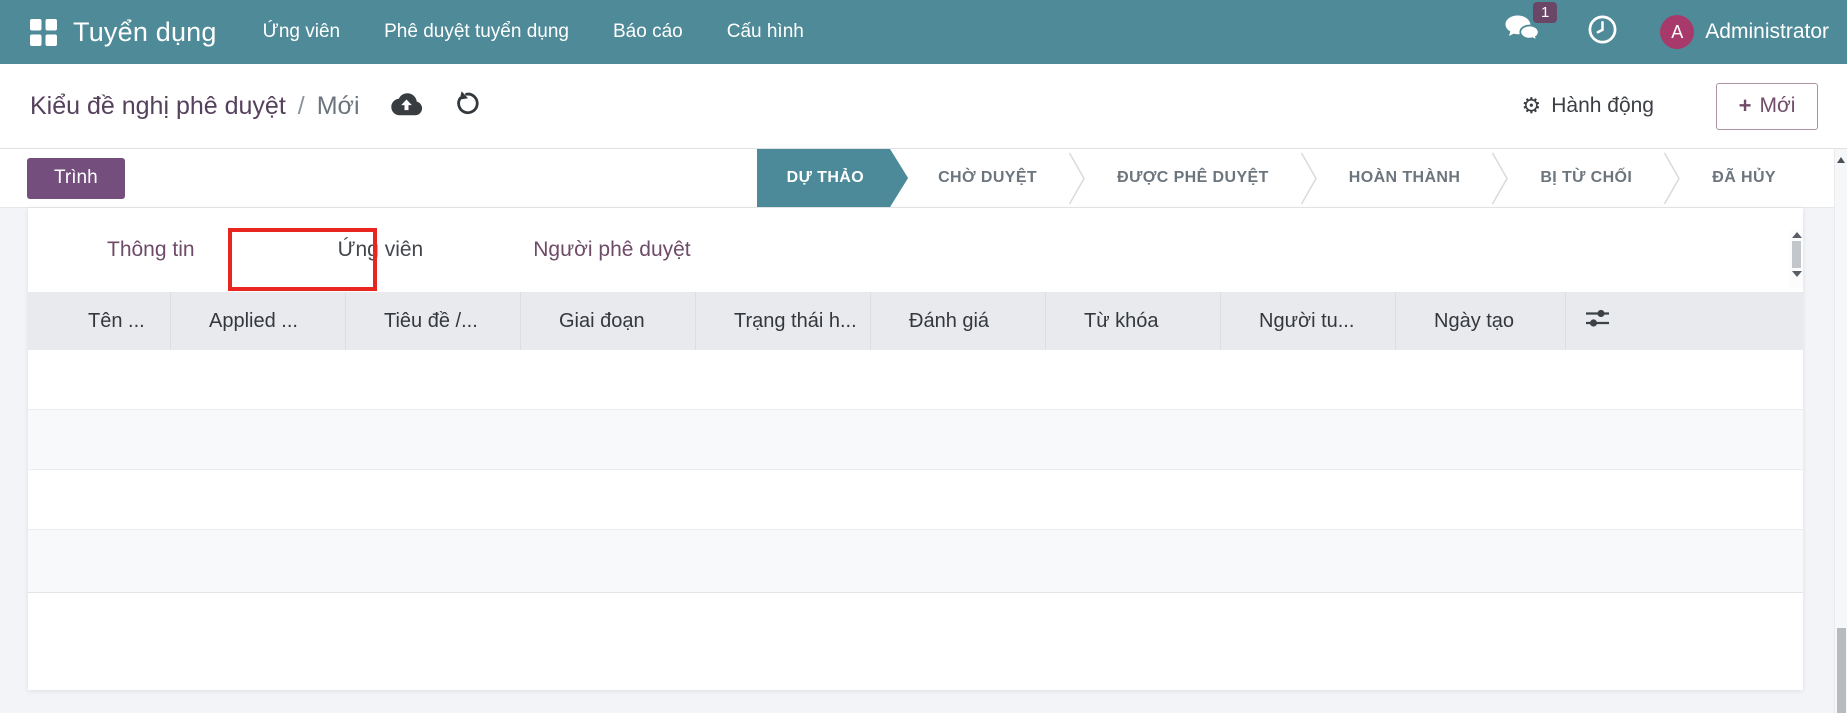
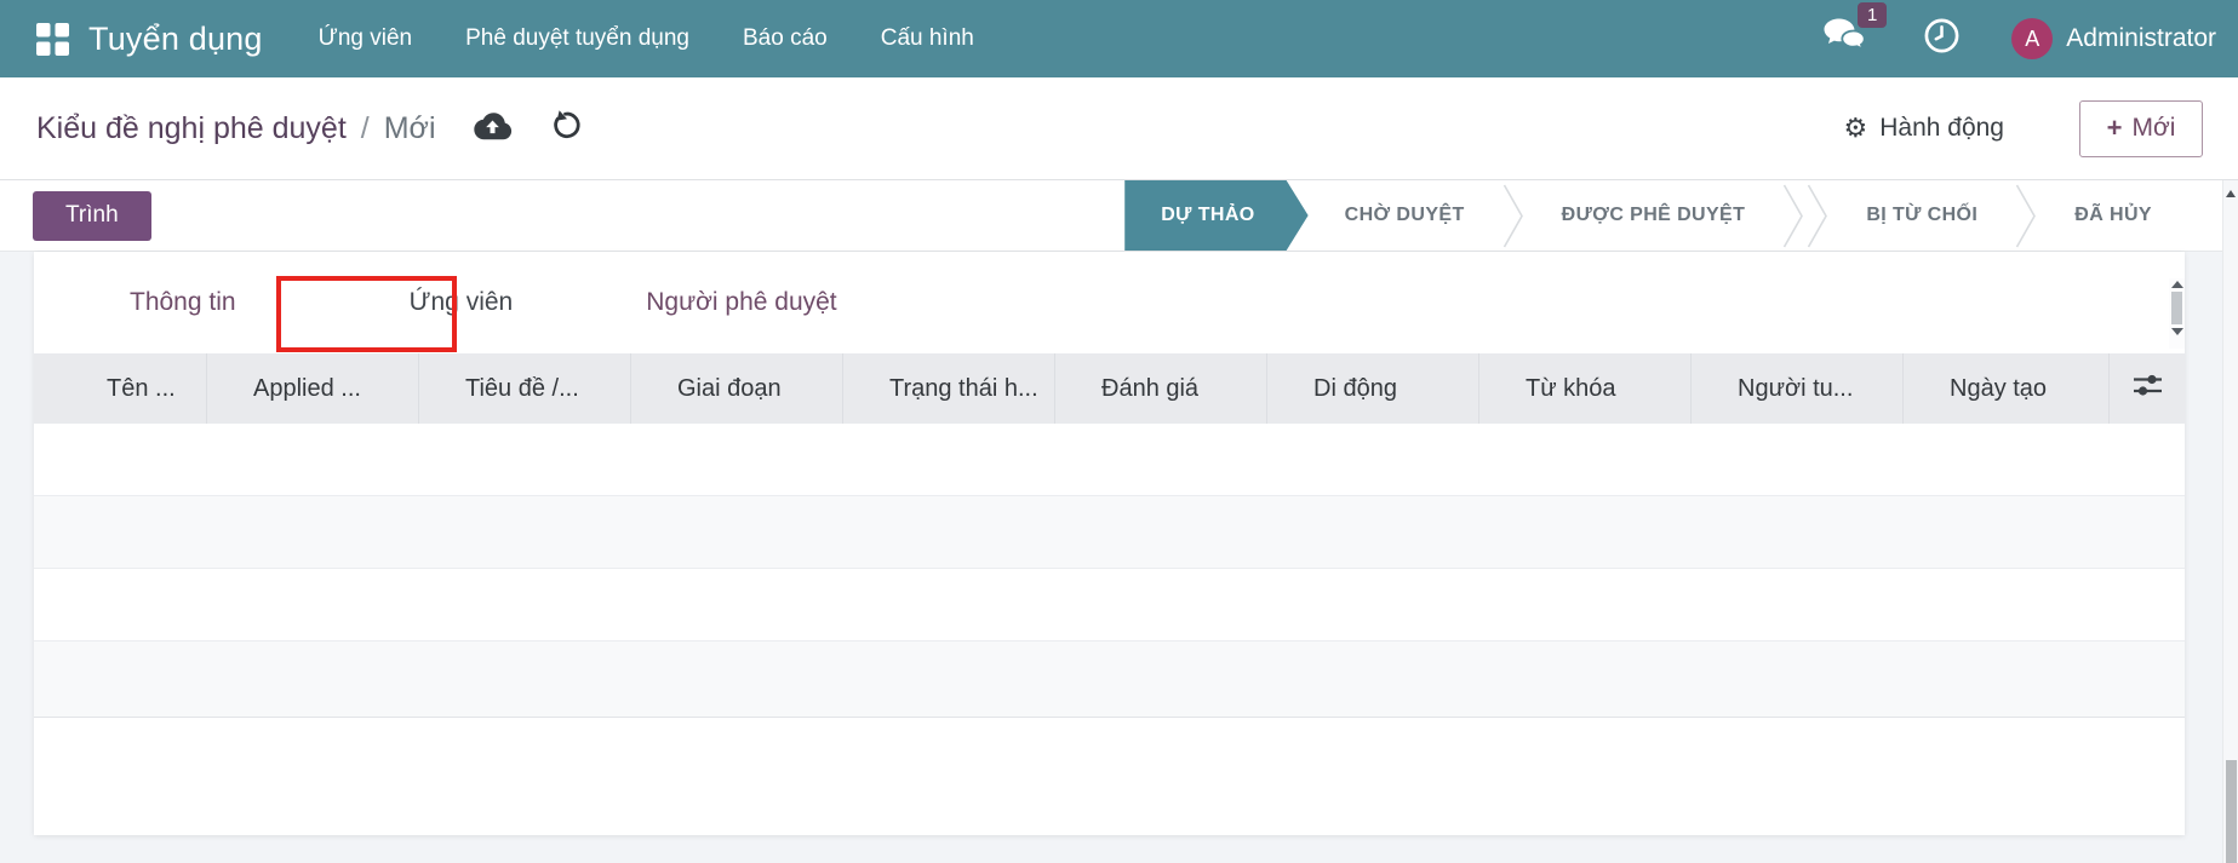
  Tuyển dụng
  Ứng viên
  Phê duyệt tuyển dụng
  Báo cáo
  Cấu hình
  1
  A
  Administrator
  Kiểu đề nghị phê duyệt
  /
  Mới
  ⚙
  Hành động
  +
  Mới
  Trình
  DỰ THẢO
  CHỜ DUYỆT
  ĐƯỢC PHÊ DUYỆT
- HOÀN THÀNH
  BỊ TỪ CHỐI
  ĐÃ HỦY
  Thông tin
  Ứng viên
  Người phê duyệt
  Tên ...
  Applied ...
  Tiêu đề /...
  Giai đoạn
  Trạng thái h...
  Đánh giá
+ Di động
  Từ khóa
  Người tu...
  Ngày tạo
